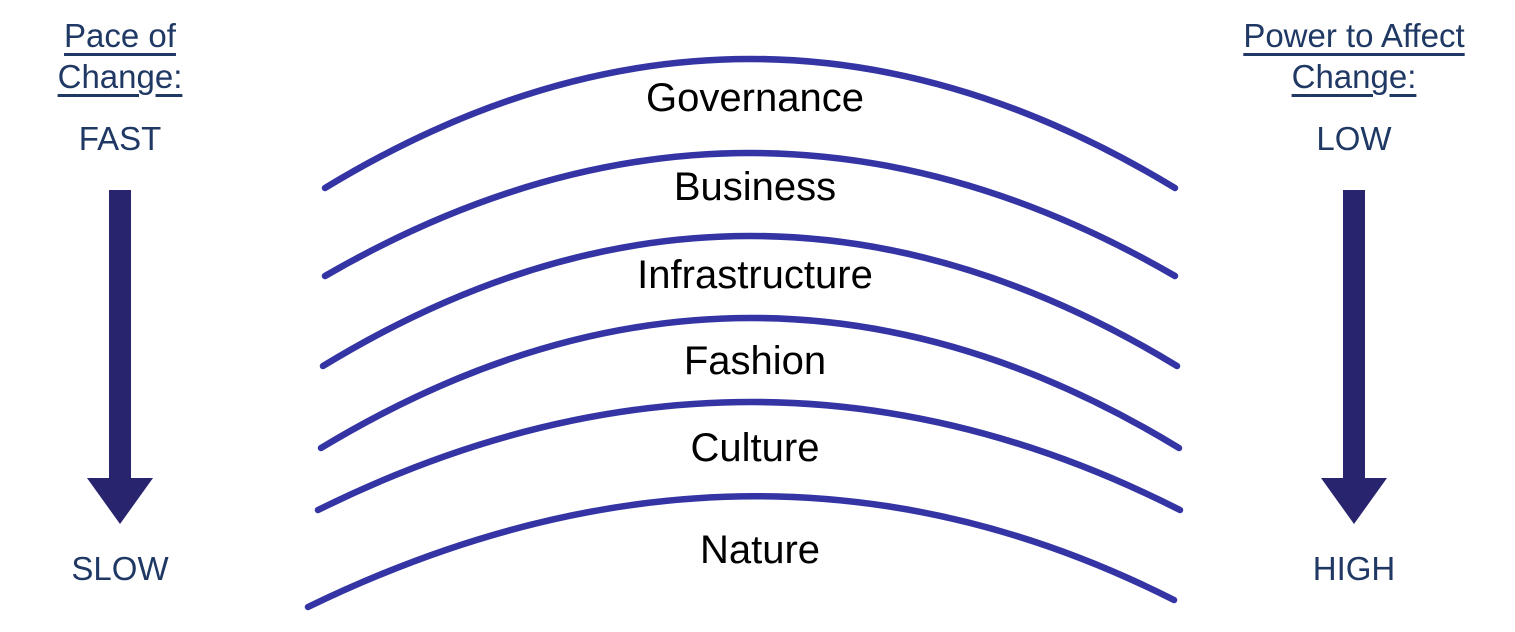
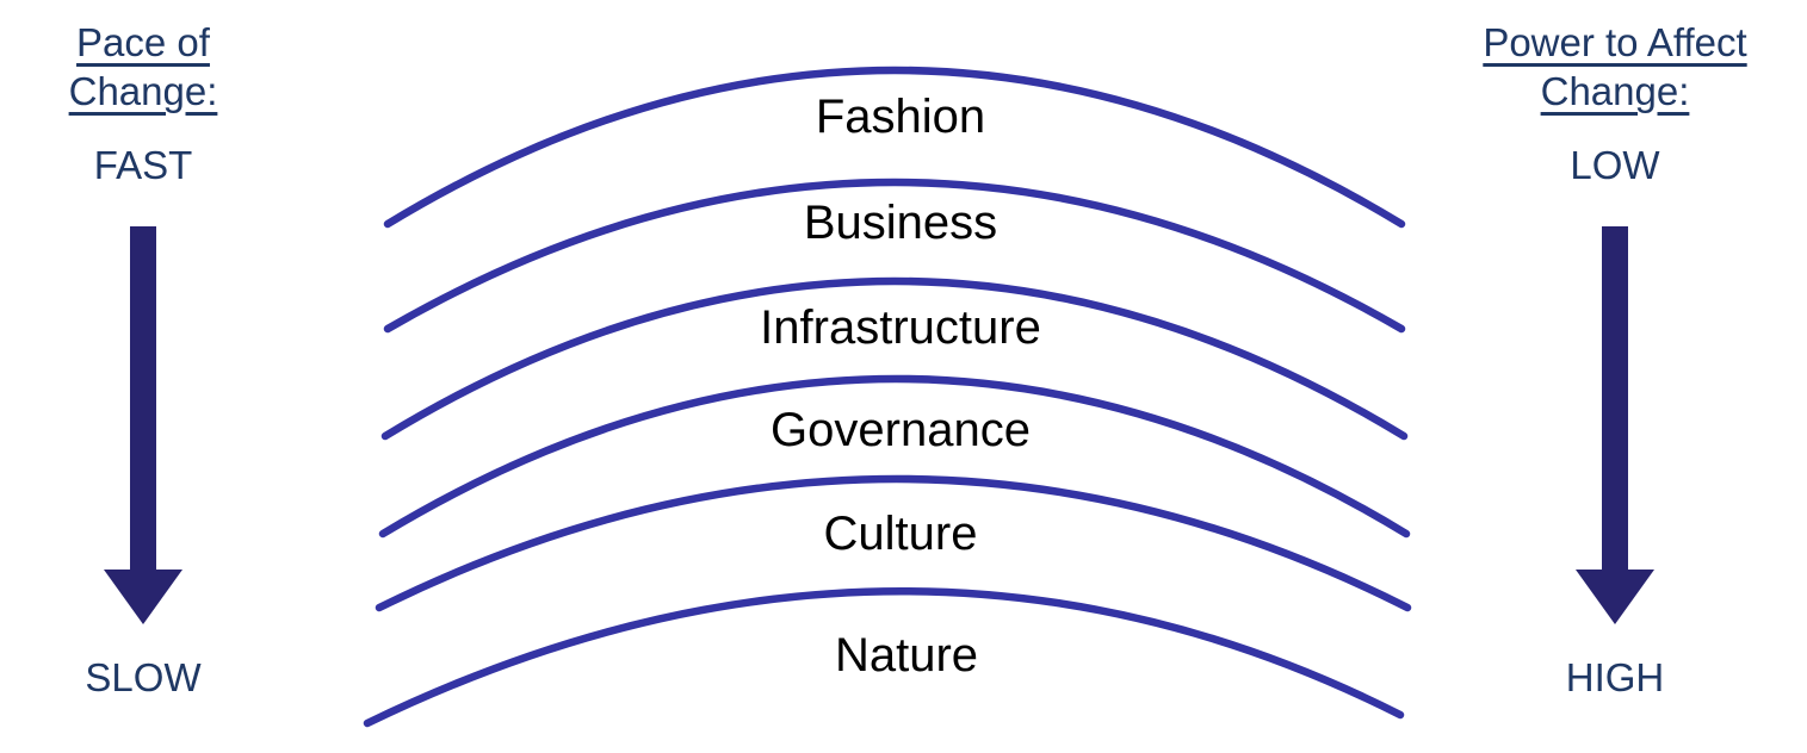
  Pace of
  Change:
  FAST
  SLOW
  Power to Affect
  Change:
  LOW
  HIGH
- Governance
+ Fashion
  Business
  Infrastructure
- Fashion
+ Governance
  Culture
  Nature
